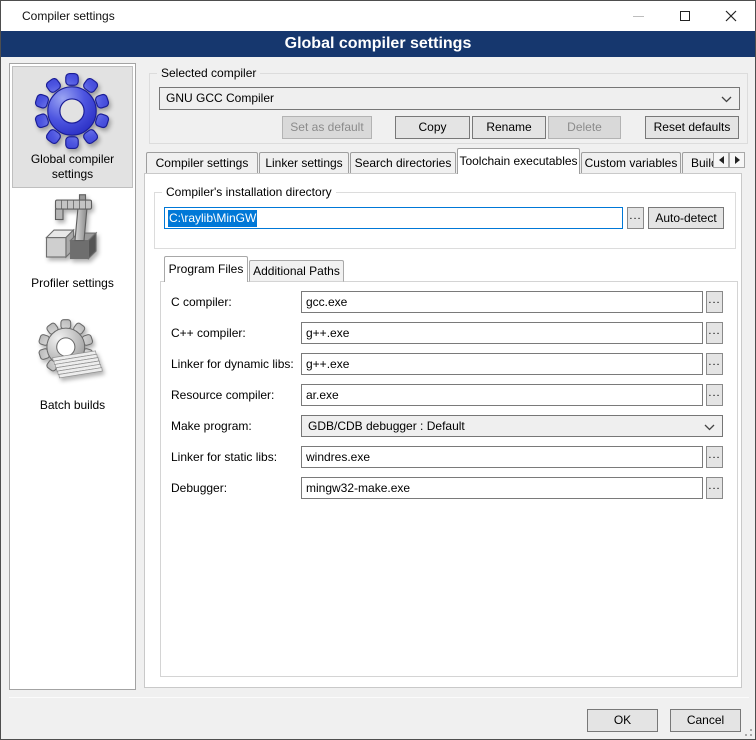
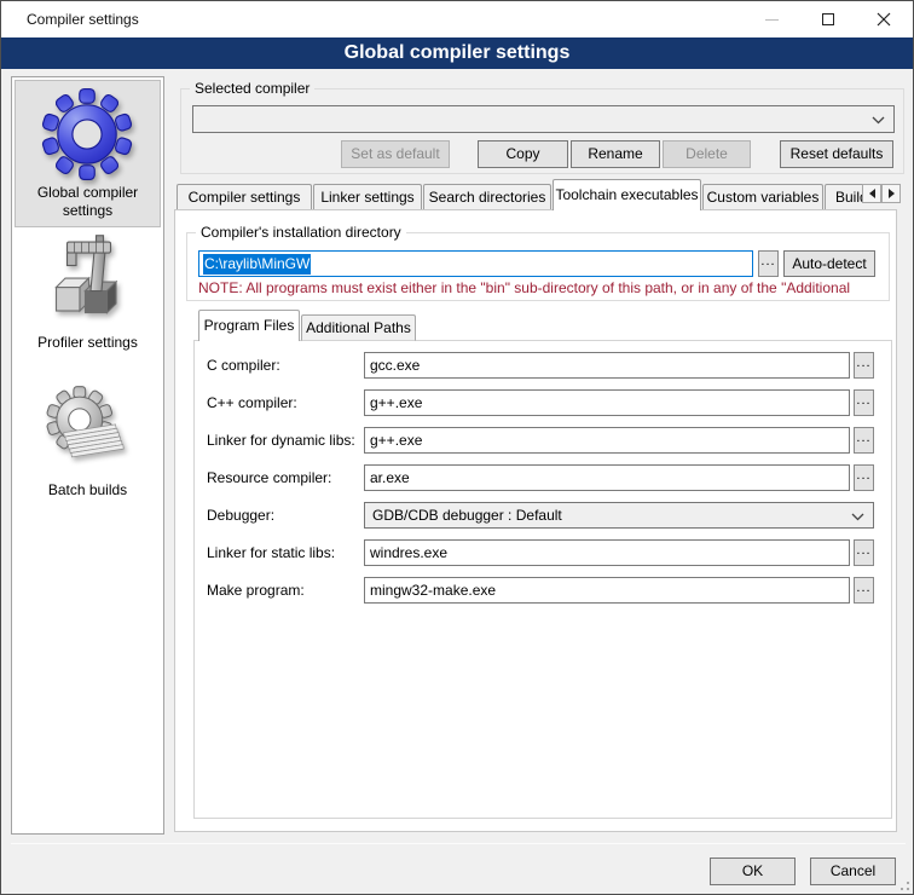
  Compiler settings
  Global compiler settings
  Global compiler settings
  Profiler settings
  Batch builds
  Selected compiler
- GNU GCC Compiler
  Set as default
  Copy
  Rename
  Delete
  Reset defaults
  Compiler settings
  Linker settings
  Search directories
  Toolchain executables
  Custom variables
  Buil
  Compiler's installation directory
  C:\raylib\MinGW
  ...
  Auto-detect
+ NOTE: All programs must exist either in the "bin" sub-directory of this path, or in any of the "Additional
  Program Files
  Additional Paths
  C compiler:
  gcc.exe
  ...
  C++ compiler:
  g++.exe
  ...
  Linker for dynamic libs:
  g++.exe
  ...
  Resource compiler:
  ar.exe
  ...
- Make program:
+ Debugger:
  GDB/CDB debugger : Default
  Linker for static libs:
  windres.exe
  ...
- Debugger:
+ Make program:
  mingw32-make.exe
  ...
  OK
  Cancel
